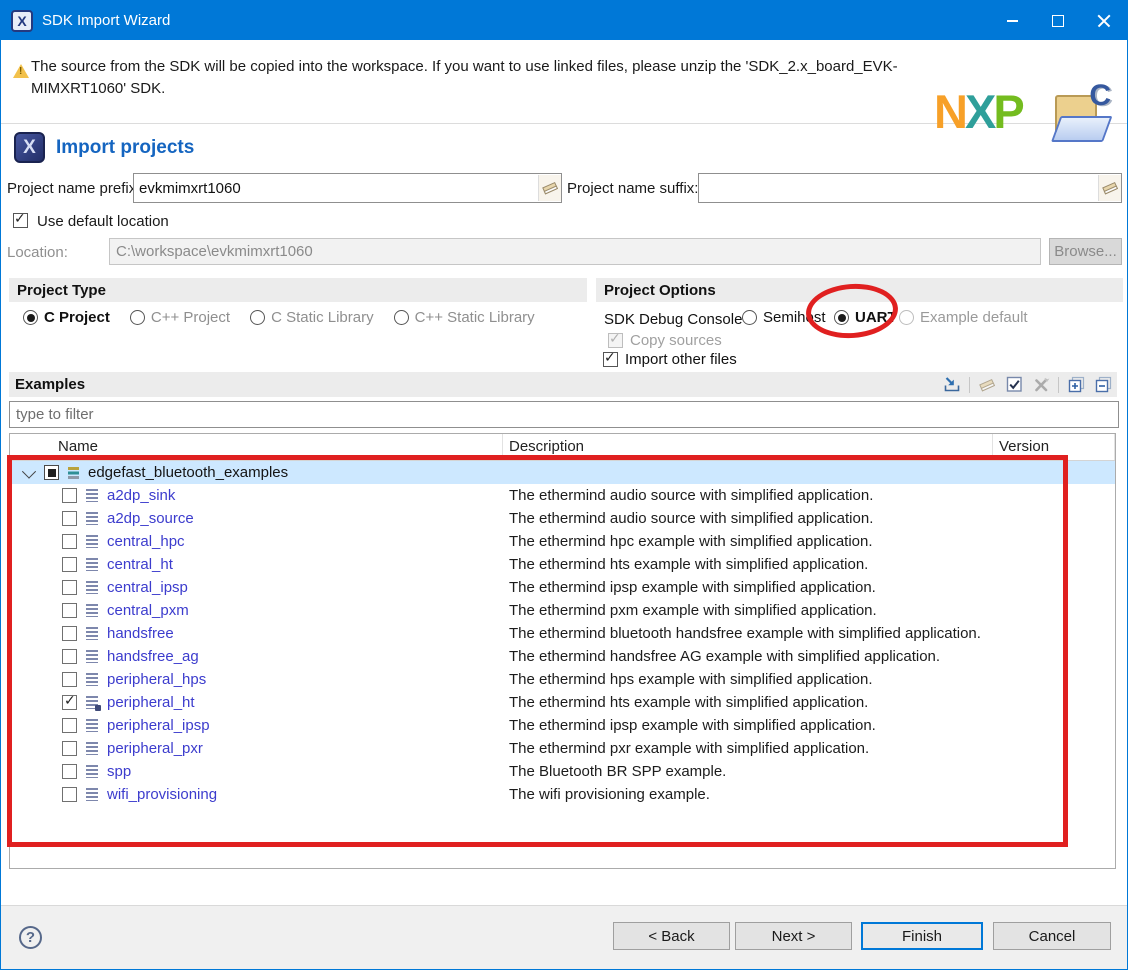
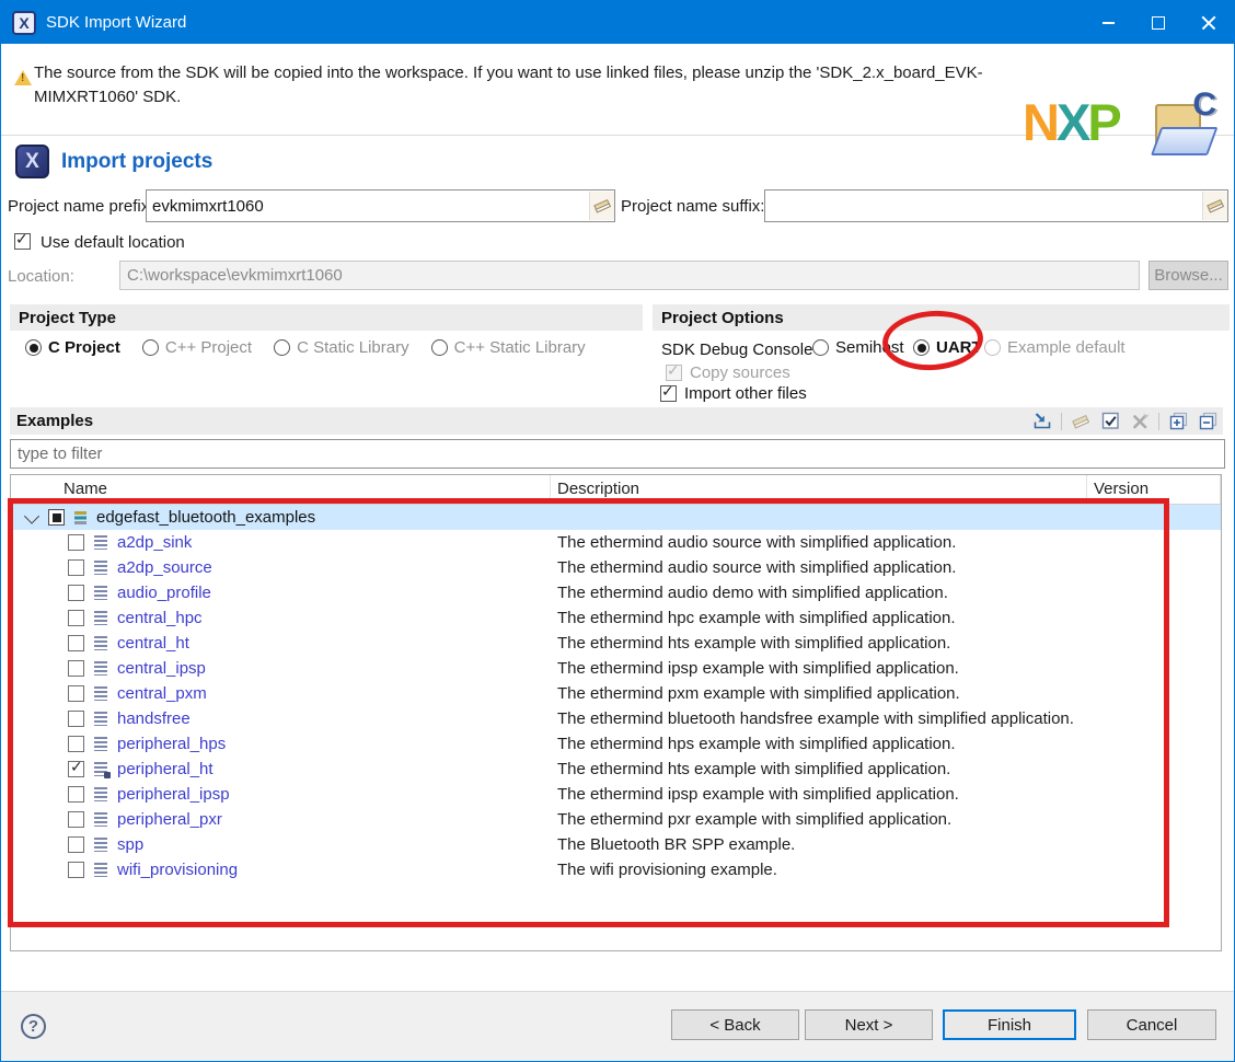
  X
  SDK Import Wizard
  The source from the SDK will be copied into the workspace. If you want to use linked files, please unzip the 'SDK_2.x_board_EVK-MIMXRT1060' SDK.
  N
  X
  P
  C
  X
  Import projects
  Project name prefi
  evkmimxrt1060
  Project name suffix:
  Use default location
  Location:
  C:\workspace\evkmimxrt1060
  Browse...
  Project Type
  C Project
  C++ Project
  C Static Library
  C++ Static Library
  Project Options
  SDK Debug Console
  Semihost
  UART
  Example default
  Copy sources
  Import other files
  Examples
  type to filter
  Name
  Description
  Version
  edgefast_bluetooth_examples
  a2dp_sink
  The ethermind audio source with simplified application.
  a2dp_source
  The ethermind audio source with simplified application.
+ audio_profile
+ The ethermind audio demo with simplified application.
  central_hpc
  The ethermind hpc example with simplified application.
  central_ht
  The ethermind hts example with simplified application.
  central_ipsp
  The ethermind ipsp example with simplified application.
  central_pxm
  The ethermind pxm example with simplified application.
  handsfree
  The ethermind bluetooth handsfree example with simplified application.
- handsfree_ag
- The ethermind handsfree AG example with simplified application.
  peripheral_hps
  The ethermind hps example with simplified application.
  peripheral_ht
  The ethermind hts example with simplified application.
  peripheral_ipsp
  The ethermind ipsp example with simplified application.
  peripheral_pxr
  The ethermind pxr example with simplified application.
  spp
  The Bluetooth BR SPP example.
  wifi_provisioning
  The wifi provisioning example.
  ?
  < Back
  Next >
  Finish
  Cancel
